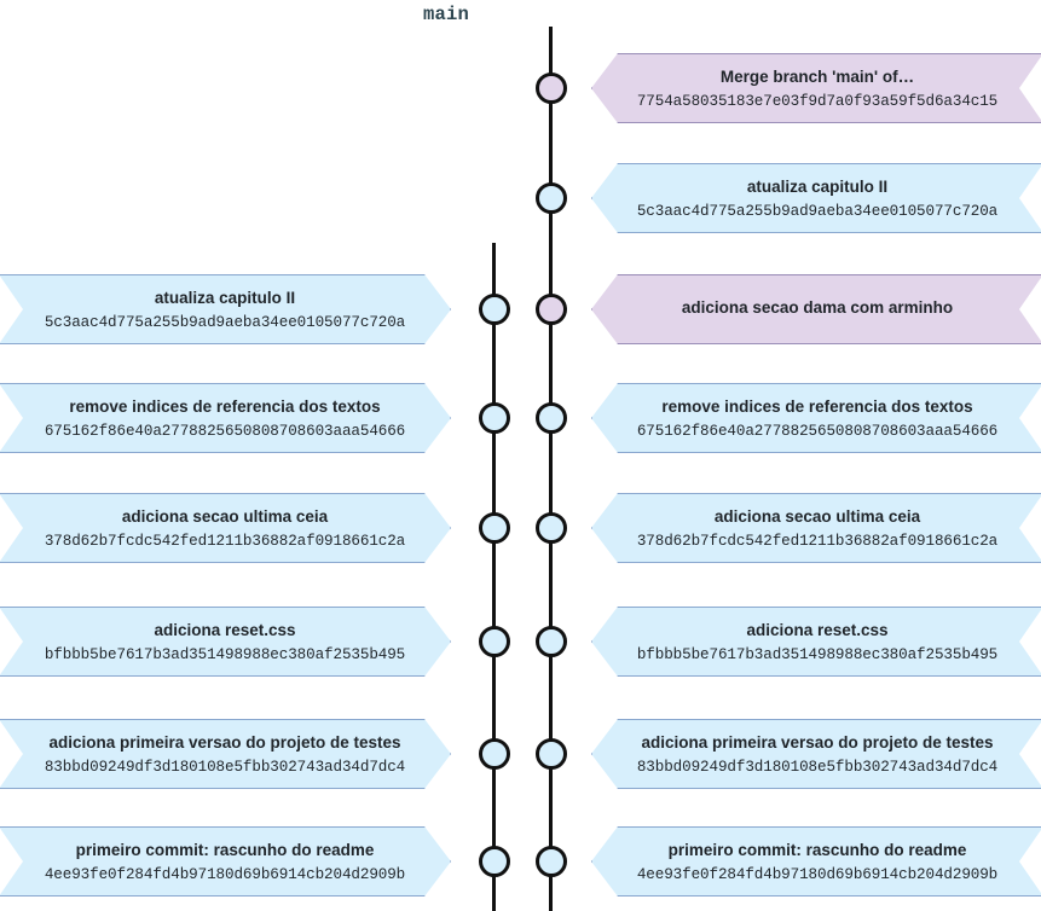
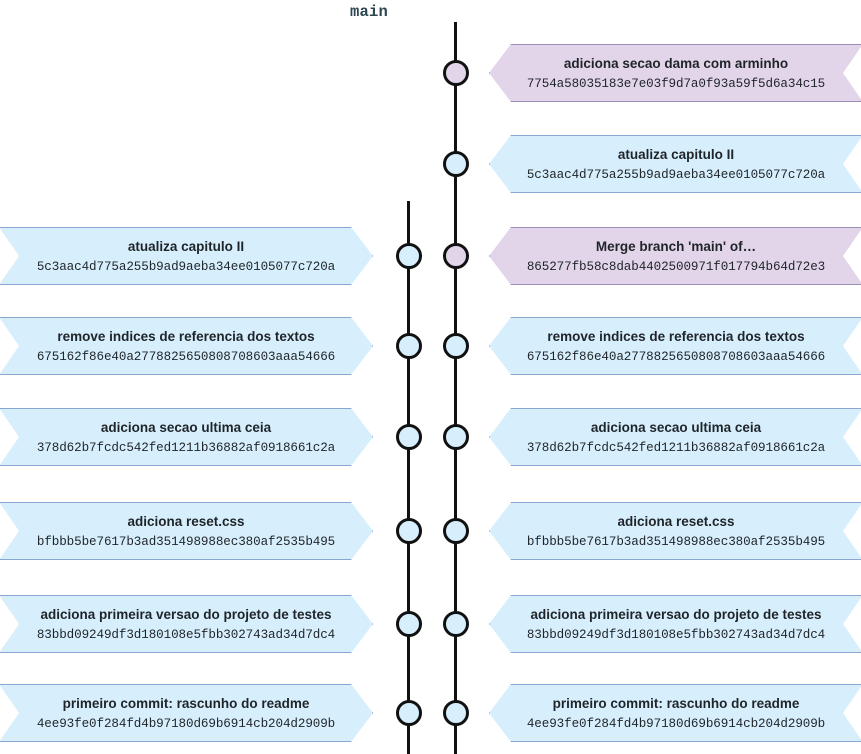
  main
- Merge branch 'main' of…
+ adiciona secao dama com arminho
  7754a58035183e7e03f9d7a0f93a59f5d6a34c15
  atualiza capitulo II
  5c3aac4d775a255b9ad9aeba34ee0105077c720a
  atualiza capitulo II
  5c3aac4d775a255b9ad9aeba34ee0105077c720a
- adiciona secao dama com arminho
+ Merge branch 'main' of…
+ 865277fb58c8dab4402500971f017794b64d72e3
  remove indices de referencia dos textos
  675162f86e40a2778825650808708603aaa54666
  remove indices de referencia dos textos
  675162f86e40a2778825650808708603aaa54666
  adiciona secao ultima ceia
  378d62b7fcdc542fed1211b36882af0918661c2a
  adiciona secao ultima ceia
  378d62b7fcdc542fed1211b36882af0918661c2a
  adiciona reset.css
  bfbbb5be7617b3ad351498988ec380af2535b495
  adiciona reset.css
  bfbbb5be7617b3ad351498988ec380af2535b495
  adiciona primeira versao do projeto de testes
  83bbd09249df3d180108e5fbb302743ad34d7dc4
  adiciona primeira versao do projeto de testes
  83bbd09249df3d180108e5fbb302743ad34d7dc4
  primeiro commit: rascunho do readme
  4ee93fe0f284fd4b97180d69b6914cb204d2909b
  primeiro commit: rascunho do readme
  4ee93fe0f284fd4b97180d69b6914cb204d2909b
